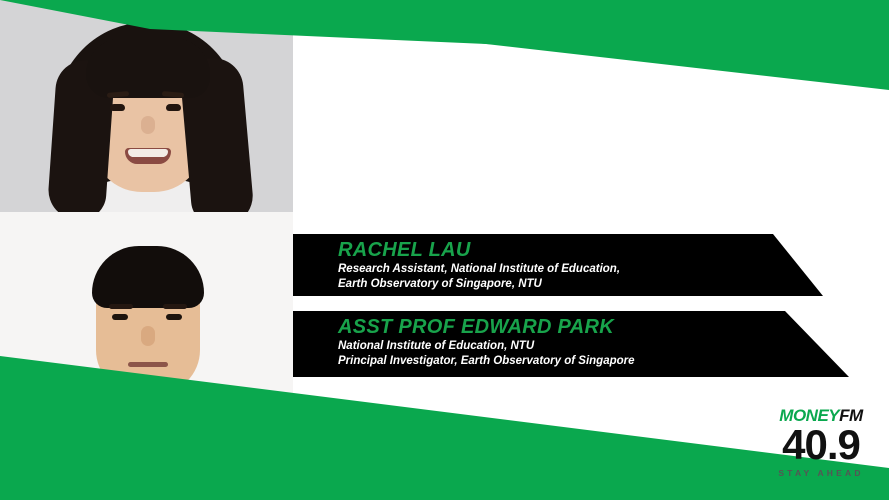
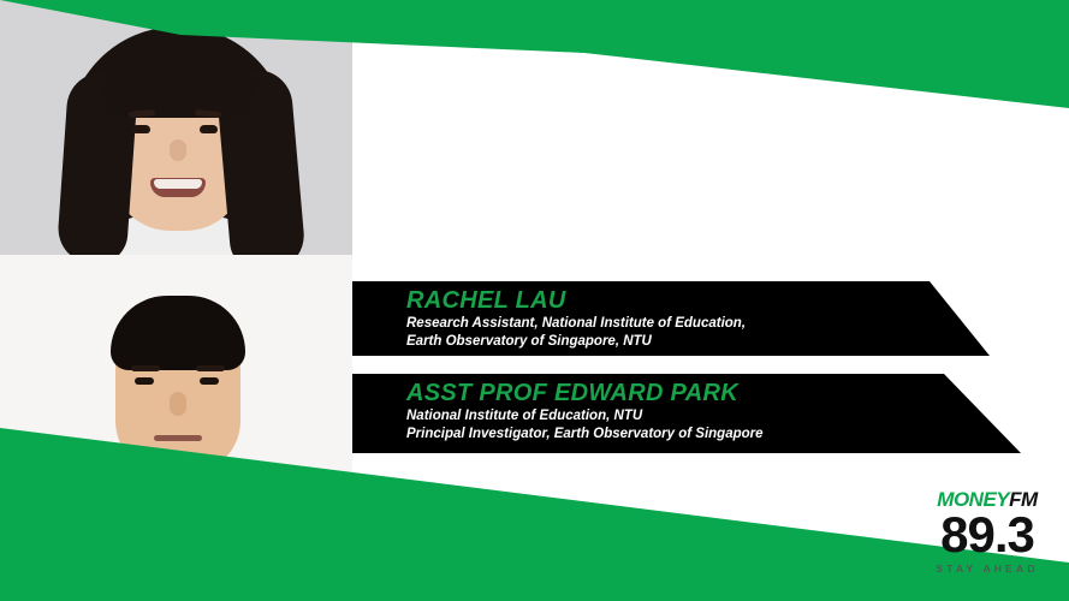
  RACHEL LAU
  Research Assistant, National Institute of Education,
  Earth Observatory of Singapore, NTU
  ASST PROF EDWARD PARK
  National Institute of Education, NTU
  Principal Investigator, Earth Observatory of Singapore
  MONEYFM
- 40.9
+ 89.3
  STAY AHEAD
